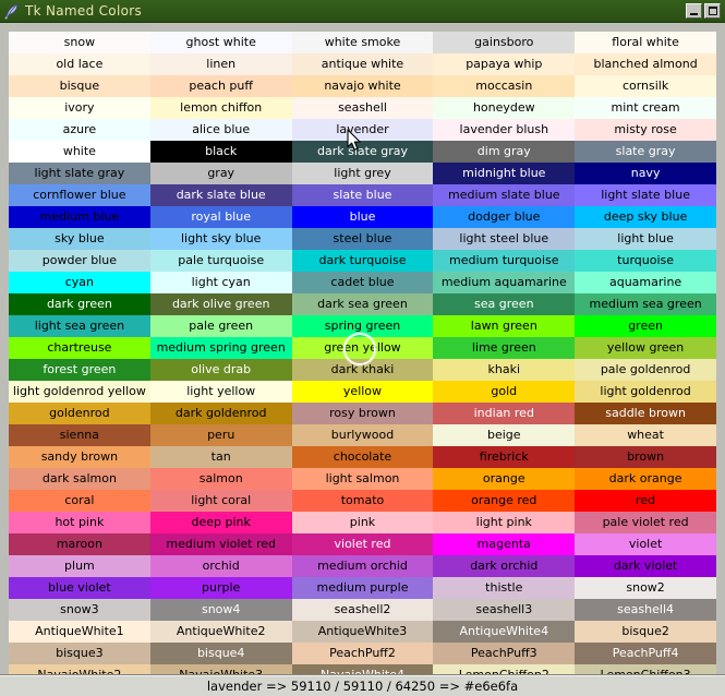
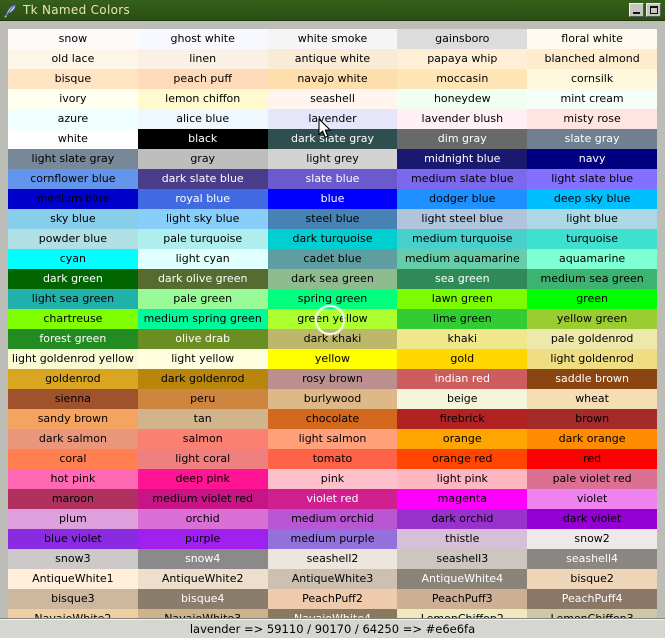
  Tk Named Colors
  snow
  ghost white
  white smoke
  gainsboro
  floral white
  old lace
  linen
  antique white
  papaya whip
  blanched almond
  bisque
  peach puff
  navajo white
  moccasin
  cornsilk
  ivory
  lemon chiffon
  seashell
  honeydew
  mint cream
  azure
  alice blue
  lavender
  lavender blush
  misty rose
  white
  black
  dark slate gray
  dim gray
  slate gray
  light slate gray
  gray
  light grey
  midnight blue
  navy
  cornflower blue
  dark slate blue
  slate blue
  medium slate blue
  light slate blue
  medium blue
  royal blue
  blue
  dodger blue
  deep sky blue
  sky blue
  light sky blue
  steel blue
  light steel blue
  light blue
  powder blue
  pale turquoise
  dark turquoise
  medium turquoise
  turquoise
  cyan
  light cyan
  cadet blue
  medium aquamarine
  aquamarine
  dark green
  dark olive green
  dark sea green
  sea green
  medium sea green
  light sea green
  pale green
  spring green
  lawn green
  green
  chartreuse
  medium spring green
  green yellow
  lime green
  yellow green
  forest green
  olive drab
  dark khaki
  khaki
  pale goldenrod
  light goldenrod yellow
  light yellow
  yellow
  gold
  light goldenrod
  goldenrod
  dark goldenrod
  rosy brown
  indian red
  saddle brown
  sienna
  peru
  burlywood
  beige
  wheat
  sandy brown
  tan
  chocolate
  firebrick
  brown
  dark salmon
  salmon
  light salmon
  orange
  dark orange
  coral
  light coral
  tomato
  orange red
  red
  hot pink
  deep pink
  pink
  light pink
  pale violet red
  maroon
  medium violet red
  violet red
  magenta
  violet
  plum
  orchid
  medium orchid
  dark orchid
  dark violet
  blue violet
  purple
  medium purple
  thistle
  snow2
  snow3
  snow4
  seashell2
  seashell3
  seashell4
  AntiqueWhite1
  AntiqueWhite2
  AntiqueWhite3
  AntiqueWhite4
  bisque2
  bisque3
  bisque4
  PeachPuff2
  PeachPuff3
  PeachPuff4
- lavender => 59110 / 59110 / 64250 => #e6e6fa
+ lavender => 59110 / 90170 / 64250 => #e6e6fa
